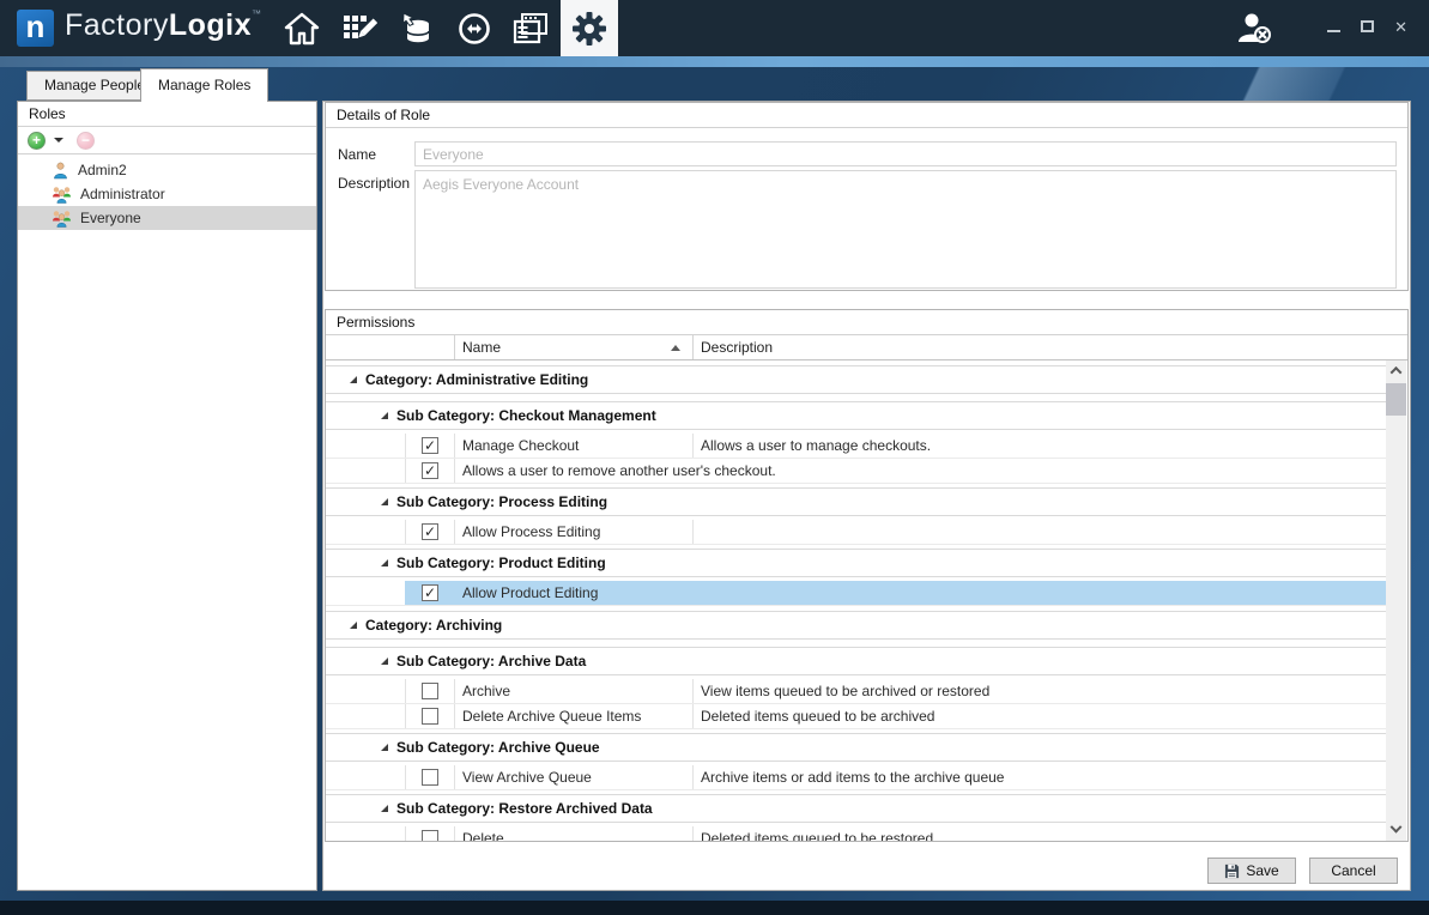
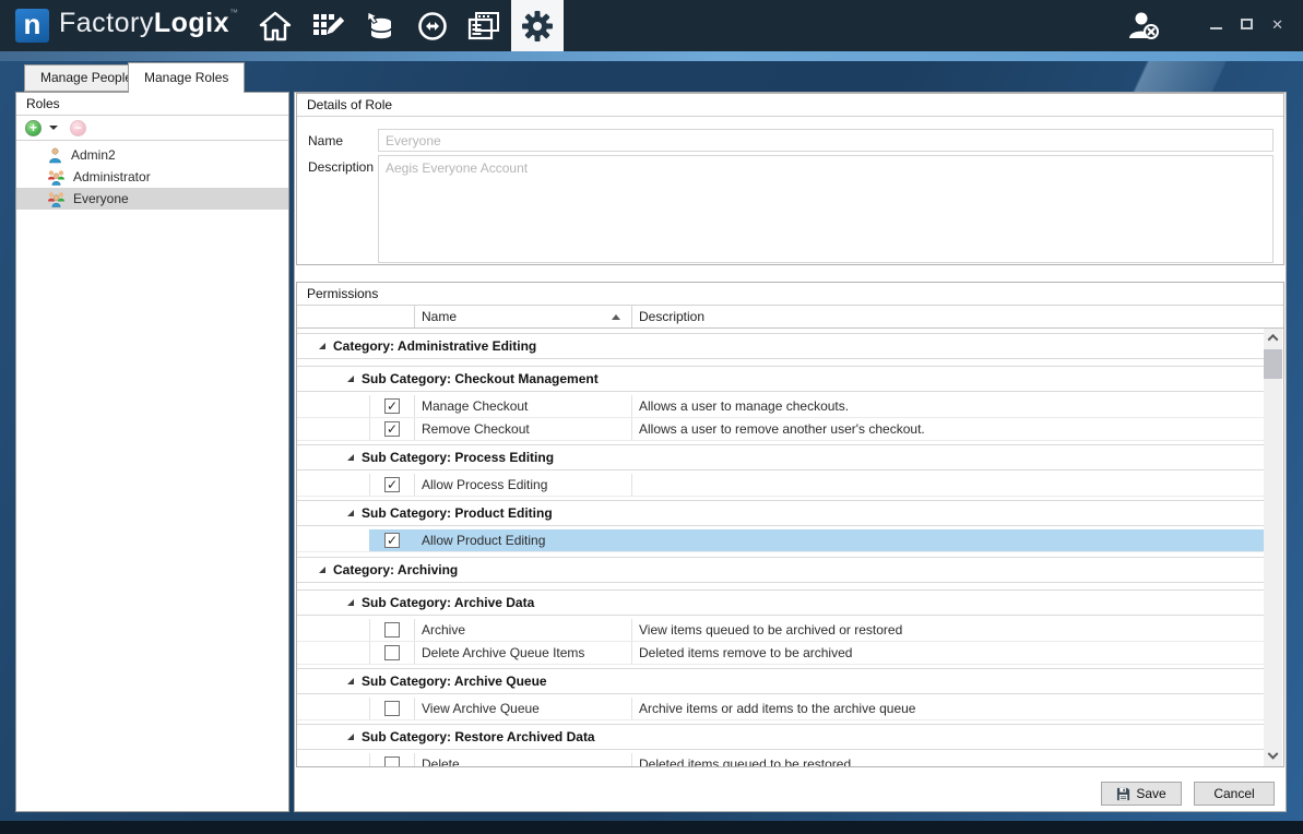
  n
  FactoryLogix™
  ✕
  Manage Peopl
  Manage Roles
  Roles
  +
  −
  Admin2
  Administrator
  Everyone
  Details of Role
  Name
  Everyone
  Description
  Aegis Everyone Account
  Permissions
  Name
  Description
  Category: Administrative Editing
  Sub Category: Checkout Management
  ✓
  Manage Checkout
  Allows a user to manage checkouts.
  ✓
+ Remove Checkout
  Allows a user to remove another user's checkout.
  Sub Category: Process Editing
  ✓
  Allow Process Editing
  Sub Category: Product Editing
  ✓
  Allow Product Editing
  Category: Archiving
  Sub Category: Archive Data
  Archive
  View items queued to be archived or restored
  Delete Archive Queue Items
- Deleted items queued to be archived
+ Deleted items remove to be archived
  Sub Category: Archive Queue
  View Archive Queue
  Archive items or add items to the archive queue
  Sub Category: Restore Archived Data
  Delete
  Deleted items queued to be restored
  Save
  Cancel
